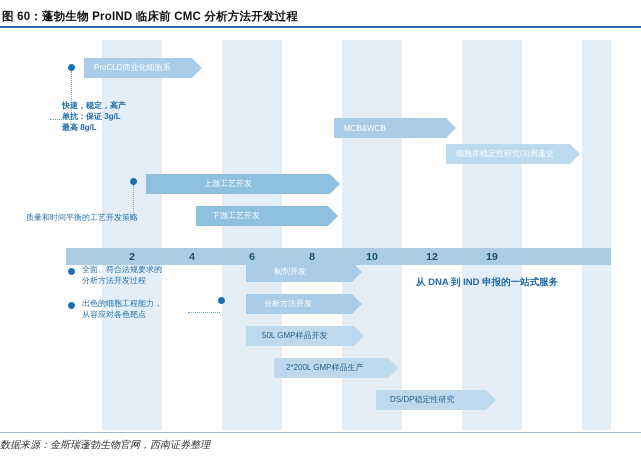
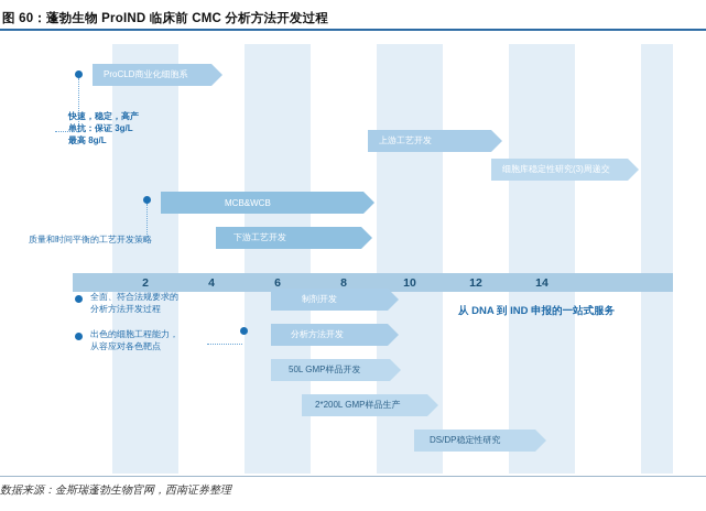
  图 60：蓬勃生物 ProIND 临床前 CMC 分析方法开发过程
  2
  4
  6
  8
  10
  12
- 19
+ 14
  ProCLD商业化细胞系
- MCB&WCB
+ 上游工艺开发
  细胞库稳定性研究(3)周递交
- 上游工艺开发
+ MCB&WCB
  下游工艺开发
  制剂开发
  分析方法开发
  50L GMP样品开发
  2*200L GMP样品生产
  DS/DP稳定性研究
  快速，稳定，高产
  单抗：保证 3g/L
  最高 8g/L
  质量和时间平衡的工艺开发策略
  全面、符合法规要求的
  分析方法开发过程
  出色的细胞工程能力，
  从容应对各色靶点
  从 DNA 到 IND 申报的一站式服务
  数据来源：金斯瑞蓬勃生物官网，西南证券整理
